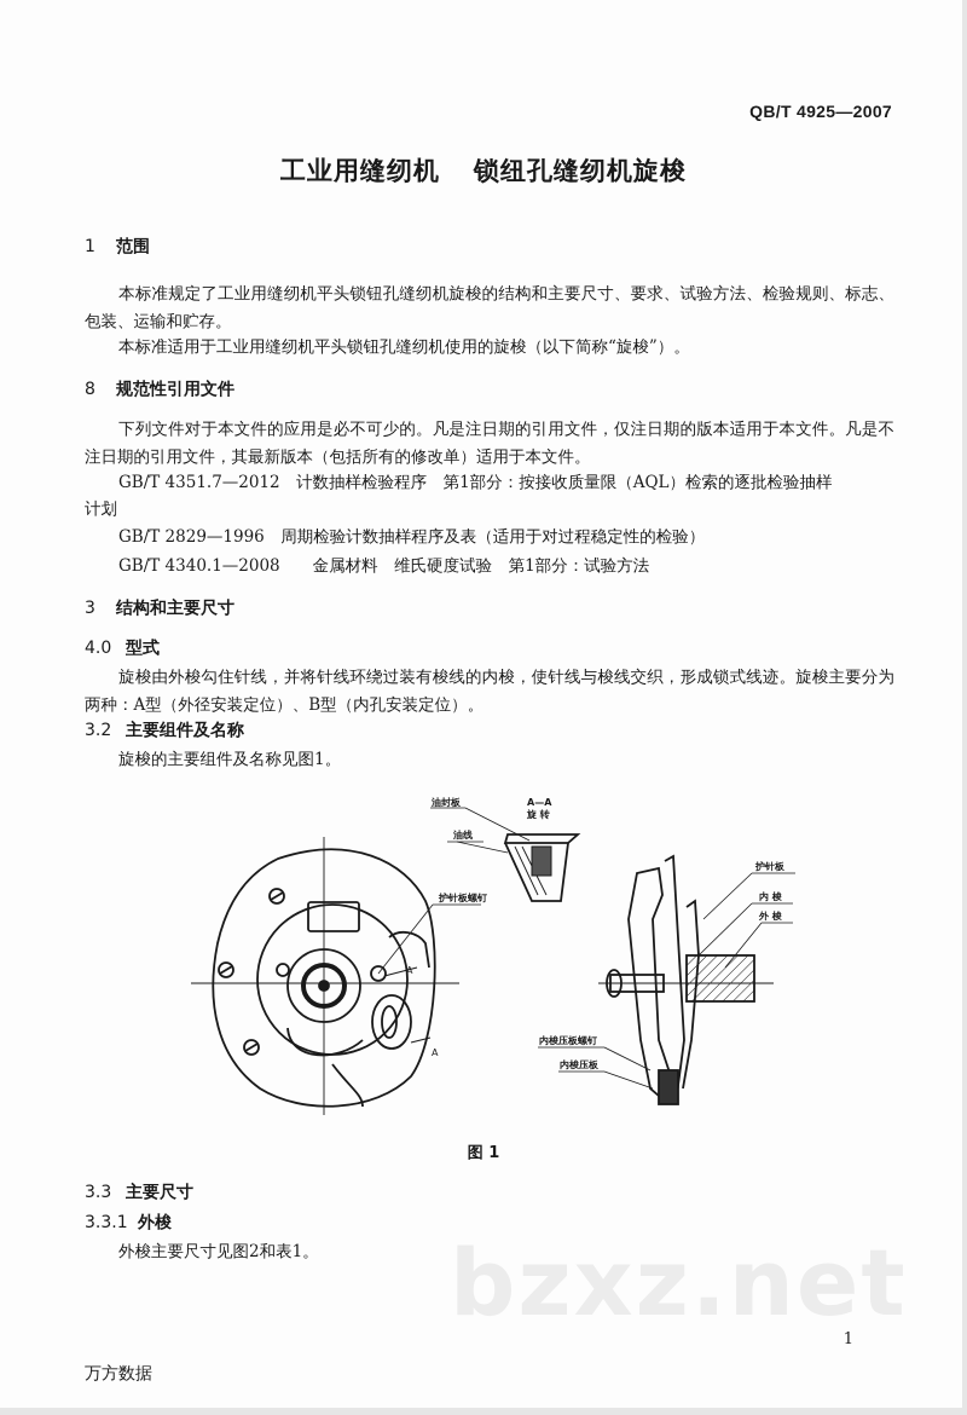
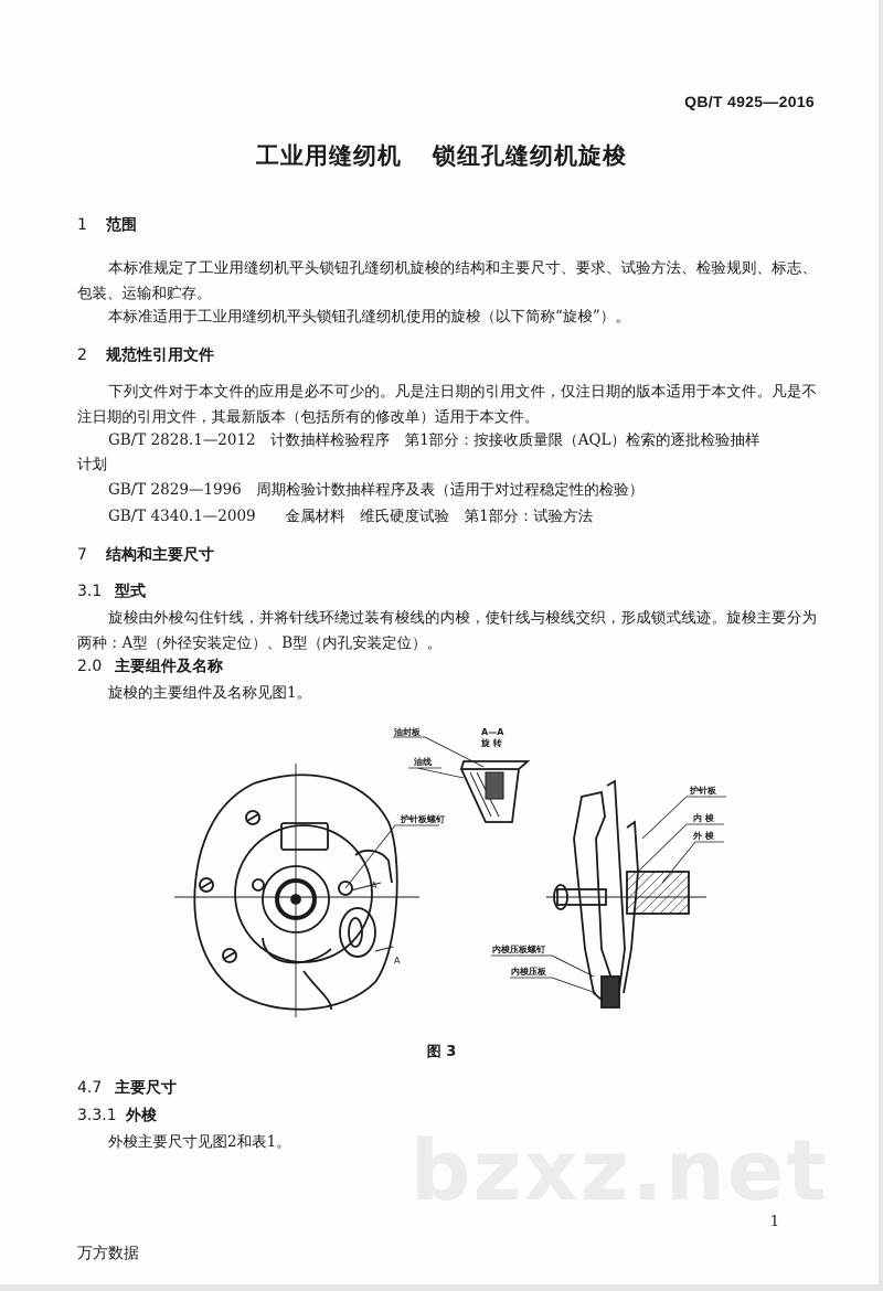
- QB/T 4925—2007
+ QB/T 4925—2016
  工业用缝纫机 锁纽孔缝纫机旋梭
  1 范围
  本标准规定了工业用缝纫机平头锁钮孔缝纫机旋梭的结构和主要尺寸、要求、试验方法、检验规则、标志、包装、运输和贮存。
  本标准适用于工业用缝纫机平头锁钮孔缝纫机使用的旋梭（以下简称“旋梭”）。
- 8 规范性引用文件
+ 2 规范性引用文件
  下列文件对于本文件的应用是必不可少的。凡是注日期的引用文件，仅注日期的版本适用于本文件。凡是不注日期的引用文件，其最新版本（包括所有的修改单）适用于本文件。
- GB/T 4351.7—2012 计数抽样检验程序 第1部分：按接收质量限（AQL）检索的逐批检验抽样
+ GB/T 2828.1—2012 计数抽样检验程序 第1部分：按接收质量限（AQL）检索的逐批检验抽样
  计划
  GB/T 2829—1996 周期检验计数抽样程序及表（适用于对过程稳定性的检验）
- GB/T 4340.1—2008 金属材料 维氏硬度试验 第1部分：试验方法
+ GB/T 4340.1—2009 金属材料 维氏硬度试验 第1部分：试验方法
- 3 结构和主要尺寸
+ 7 结构和主要尺寸
- 4.0 型式
+ 3.1 型式
  旋梭由外梭勾住针线，并将针线环绕过装有梭线的内梭，使针线与梭线交织，形成锁式线迹。旋梭主要分为两种：A型（外径安装定位）、B型（内孔安装定位）。
- 3.2 主要组件及名称
+ 2.0 主要组件及名称
  旋梭的主要组件及名称见图1。
  A—A
  旋 转
  油封板
  油线
  护针板螺钉
  护针板
  内 梭
  外 梭
  内梭压板螺钉
  内梭压板
  A
  A
- 图 1
+ 图 3
- 3.3 主要尺寸
+ 4.7 主要尺寸
  3.3.1 外梭
  外梭主要尺寸见图2和表1。
  bzxz.net
  1
  万方数据
